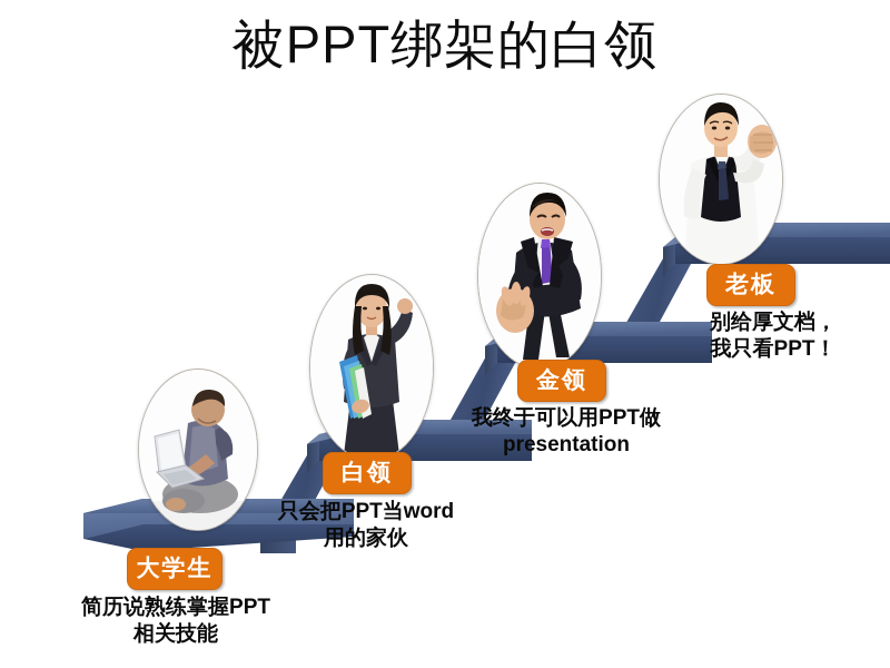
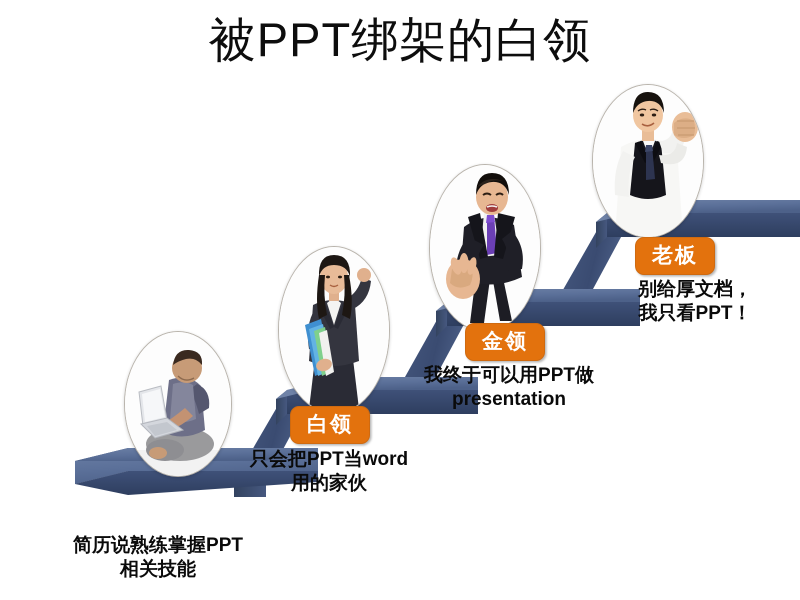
  被PPT绑架的白领
- 大学生
  白领
  金领
  老板
  简历说熟练掌握PPT
  相关技能
  只会把PPT当word
  用的家伙
  我终于可以用PPT做
  presentation
  别给厚文档，
  我只看PPT！
